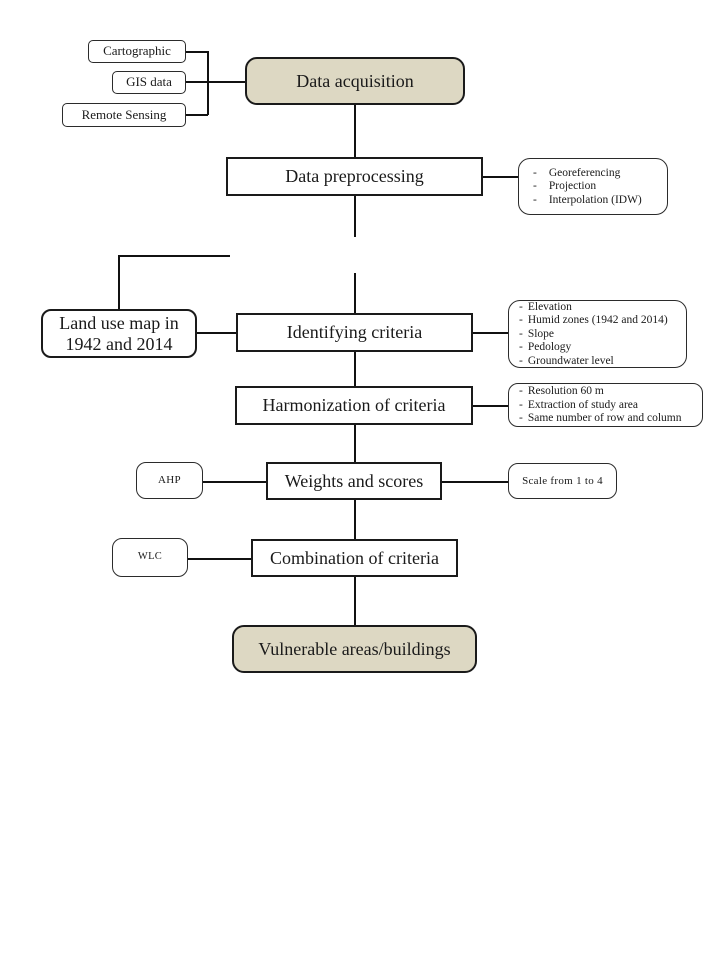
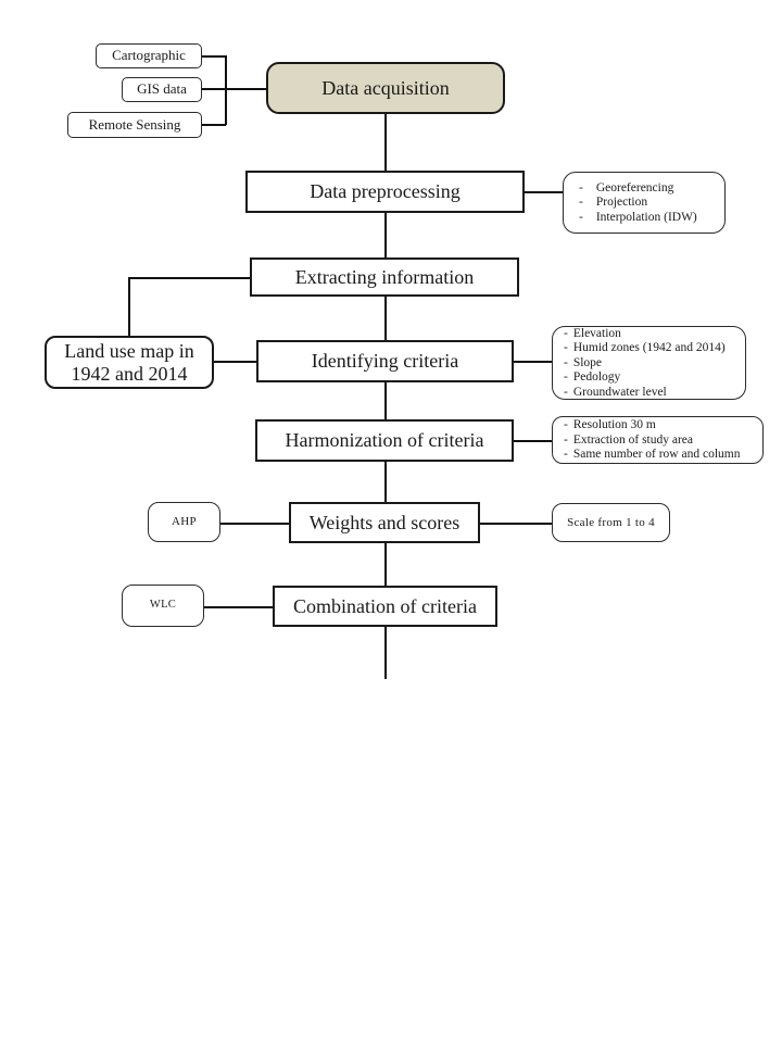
  Cartographic
  GIS data
  Remote Sensing
  Data acquisition
  Data preprocessing
+ Extracting information
  Land use map in 1942 and 2014
  Identifying criteria
  Harmonization of criteria
  AHP
  Weights and scores
  Scale from 1 to 4
  WLC
  Combination of criteria
- Vulnerable areas/buildings
  -
  Georeferencing
  -
  Projection
  -
  Interpolation (IDW)
  -
  Elevation
  -
  Humid zones (1942 and 2014)
  -
  Slope
  -
  Pedology
  -
  Groundwater level
  -
- Resolution 60 m
+ Resolution 30 m
  -
  Extraction of study area
  -
  Same number of row and column
